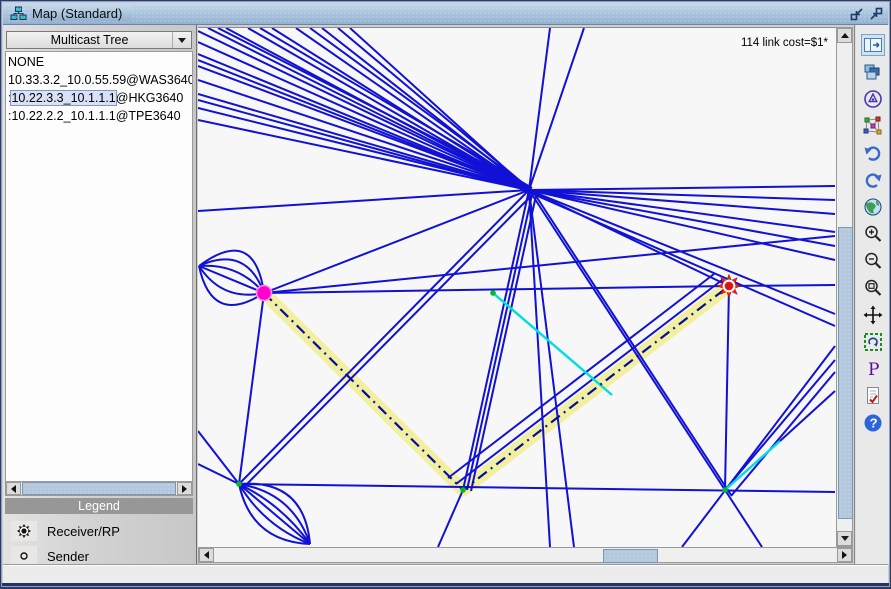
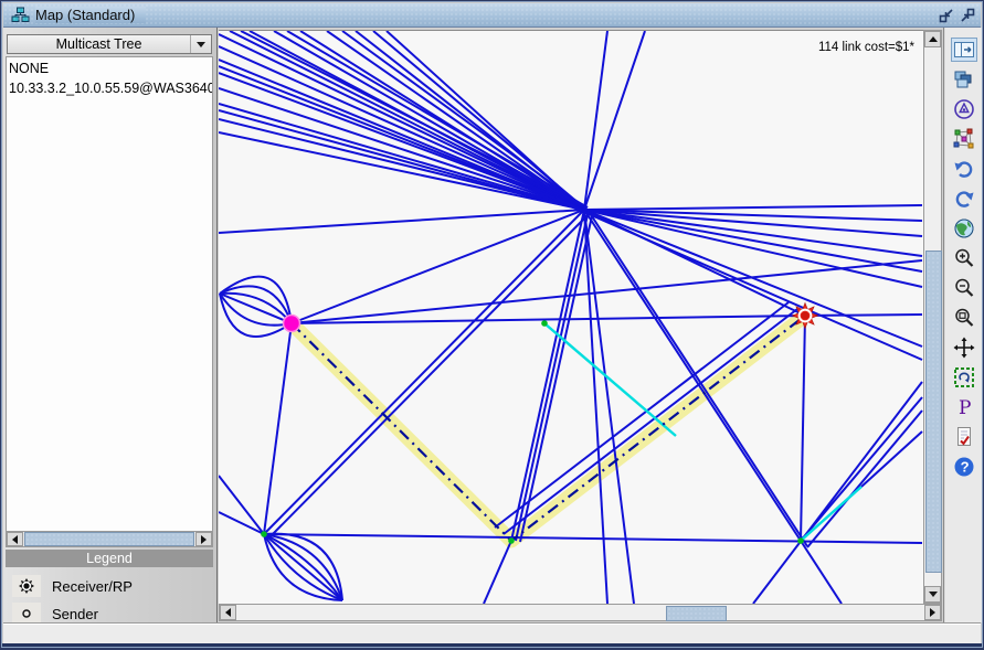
  Map (Standard)
  Multicast Tree
  NONE
  10.33.3.2_10.0.55.59@WAS3640
- :10.22.3.3_10.1.1.1@HKG3640
- :10.22.2.2_10.1.1.1@TPE3640
  Legend
  Receiver/RP
  Sender
  114 link cost=$1*
  P
  ?
